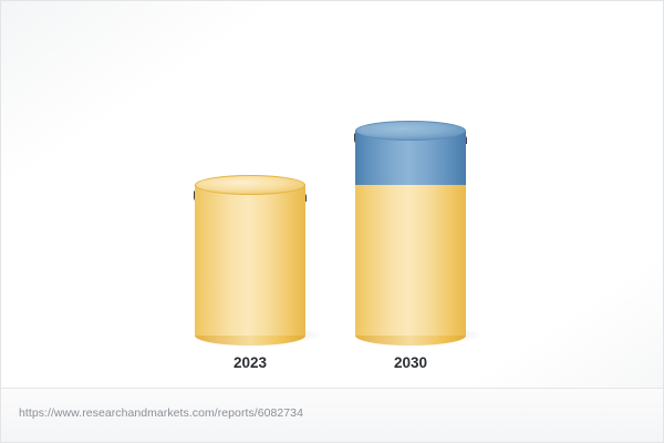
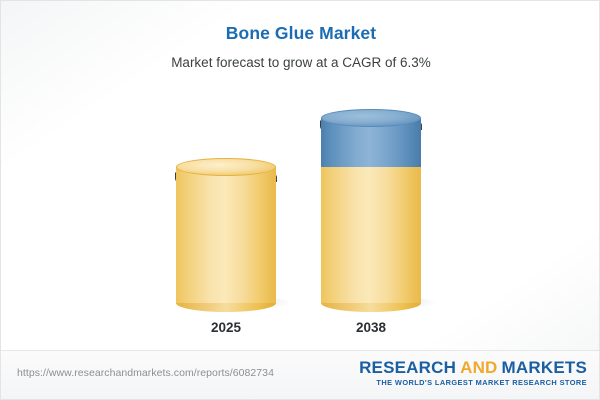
+ Bone Glue Market
+ Market forecast to grow at a CAGR of 6.3%
- 2023
+ 2025
- 2030
+ 2038
  https://www.researchandmarkets.com/reports/6082734
+ RESEARCH AND MARKETS
+ THE WORLD'S LARGEST MARKET RESEARCH STORE
